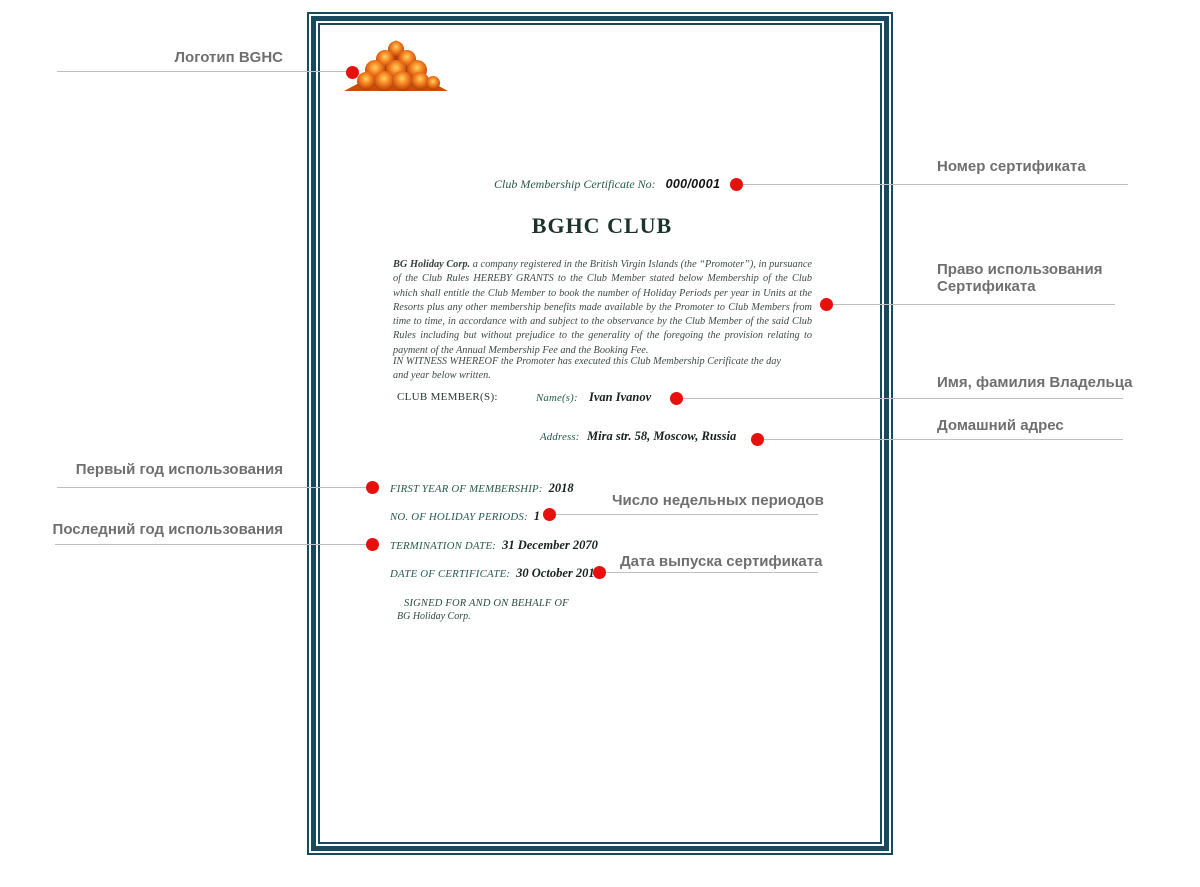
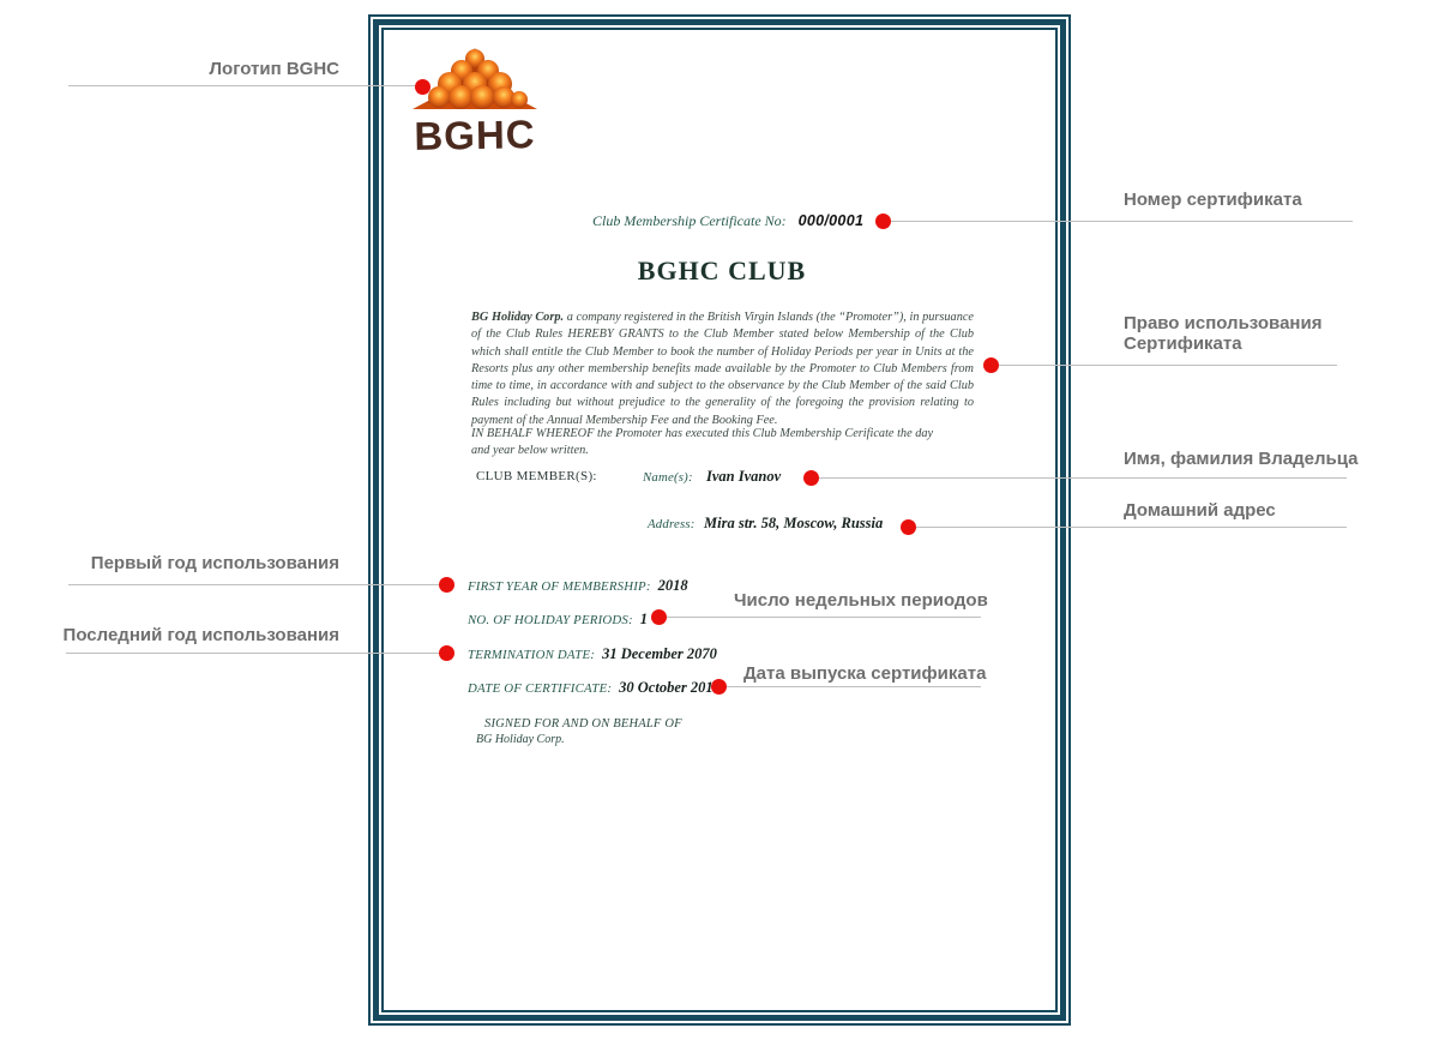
+ BGHC
  Club Membership Certificate No:
  000/0001
  BGHC CLUB
  BG Holiday Corp. a company registered in the British Virgin Islands (the “Promoter”), in pursuance of the Club Rules HEREBY GRANTS to the Club Member stated below Membership of the Club which shall entitle the Club Member to book the number of Holiday Periods per year in Units at the Resorts plus any other membership benefits made available by the Promoter to Club Members from time to time, in accordance with and subject to the observance by the Club Member of the said Club Rules including but without prejudice to the generality of the foregoing the provision relating to payment of the Annual Membership Fee and the Booking Fee.
- IN WITNESS WHEREOF the Promoter has executed this Club Membership Cerificate the day and year below written.
+ IN BEHALF WHEREOF the Promoter has executed this Club Membership Cerificate the day and year below written.
  CLUB MEMBER(S):
  Name(s):
  Ivan Ivanov
  Address:
  Mira str. 58, Moscow, Russia
  FIRST YEAR OF MEMBERSHIP:
  2018
  NO. OF HOLIDAY PERIODS:
  1
  TERMINATION DATE:
  31 December 2070
  DATE OF CERTIFICATE:
  30 October 201
  SIGNED FOR AND ON BEHALF OF
  BG Holiday Corp.
  Логотип BGHC
  Номер сертификата
  Право использования Сертификата
  Имя, фамилия Владельца
  Домашний адрес
  Первый год использования
  Число недельных периодов
  Последний год использования
  Дата выпуска сертификата
